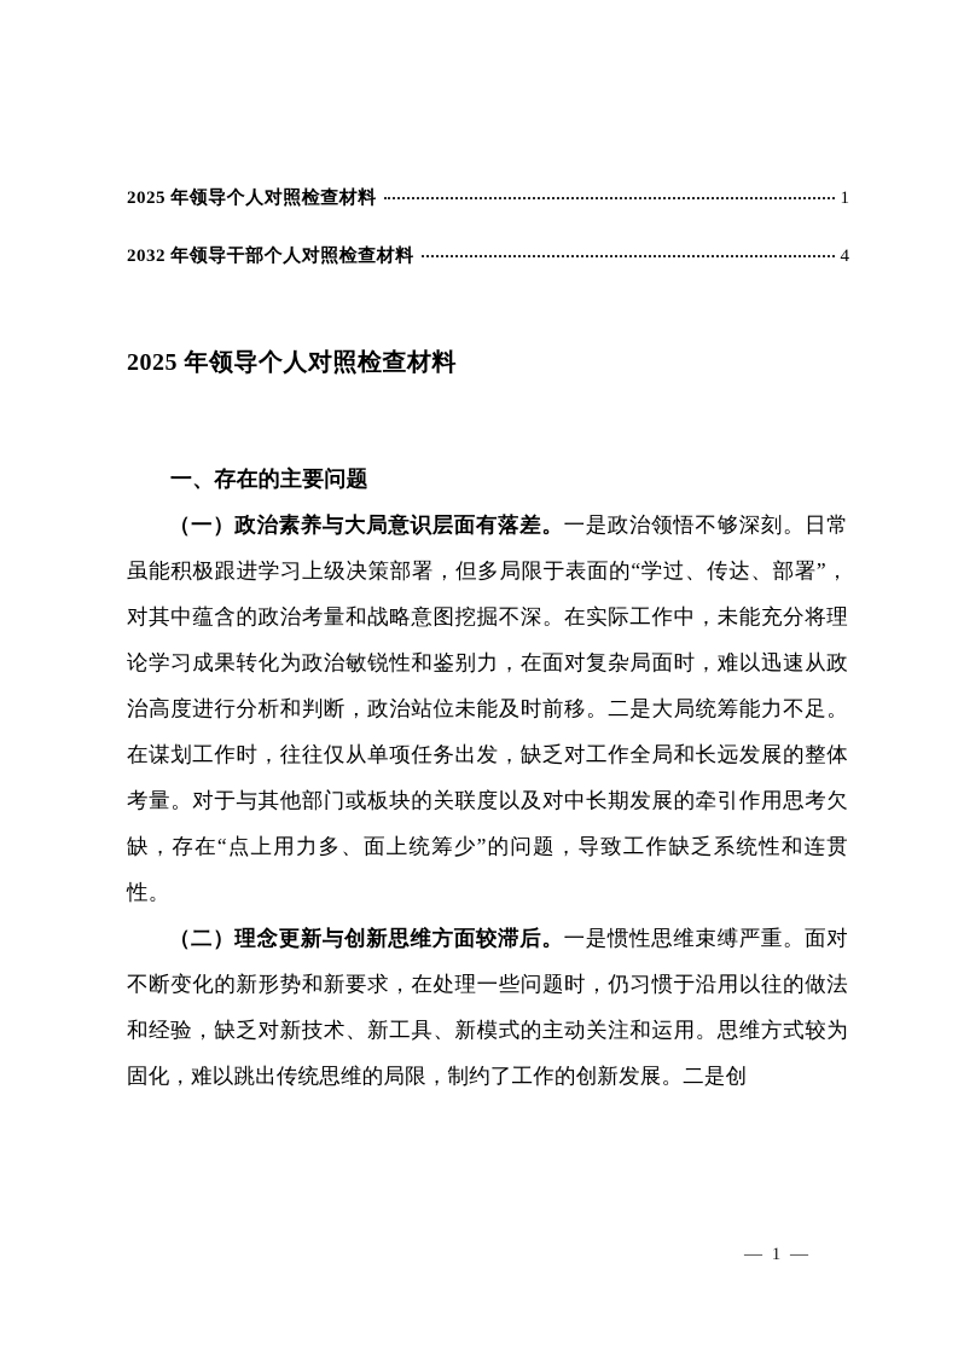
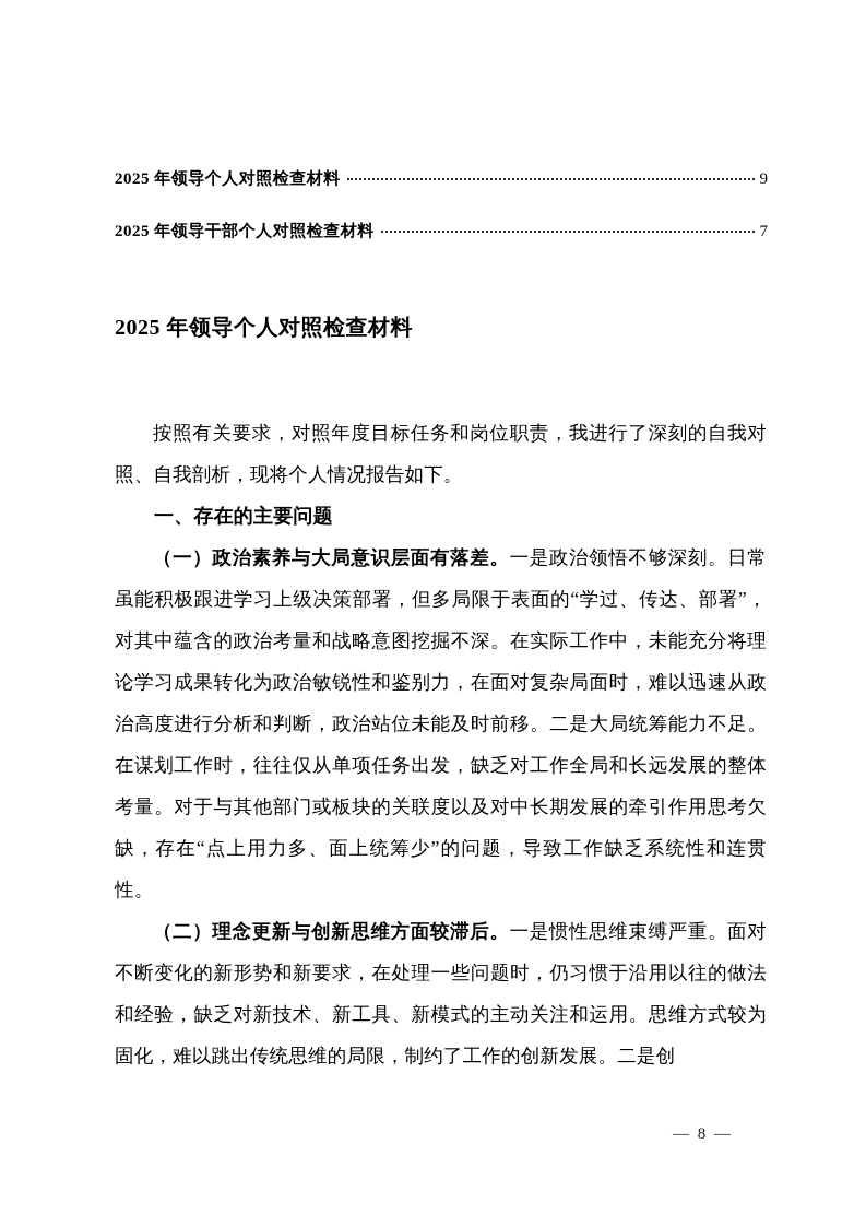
  2025 年领导个人对照检查材料
- 1
+ 9
- 2032 年领导干部个人对照检查材料
+ 2025 年领导干部个人对照检查材料
- 4
+ 7
  2025 年领导个人对照检查材料
+ 按照有关要求，对照年度目标任务和岗位职责，我进行了深刻的自我对照、自我剖析，现将个人情况报告如下。
  一、存在的主要问题
  （一）政治素养与大局意识层面有落差。一是政治领悟不够深刻。日常虽能积极跟进学习上级决策部署，但多局限于表面的“学过、传达、部署”，对其中蕴含的政治考量和战略意图挖掘不深。在实际工作中，未能充分将理论学习成果转化为政治敏锐性和鉴别力，在面对复杂局面时，难以迅速从政治高度进行分析和判断，政治站位未能及时前移。二是大局统筹能力不足。在谋划工作时，往往仅从单项任务出发，缺乏对工作全局和长远发展的整体考量。对于与其他部门或板块的关联度以及对中长期发展的牵引作用思考欠缺，存在“点上用力多、面上统筹少”的问题，导致工作缺乏系统性和连贯性。
  （二）理念更新与创新思维方面较滞后。一是惯性思维束缚严重。面对不断变化的新形势和新要求，在处理一些问题时，仍习惯于沿用以往的做法和经验，缺乏对新技术、新工具、新模式的主动关注和运用。思维方式较为固化，难以跳出传统思维的局限，制约了工作的创新发展。二是创
- — 1 —
+ — 8 —
